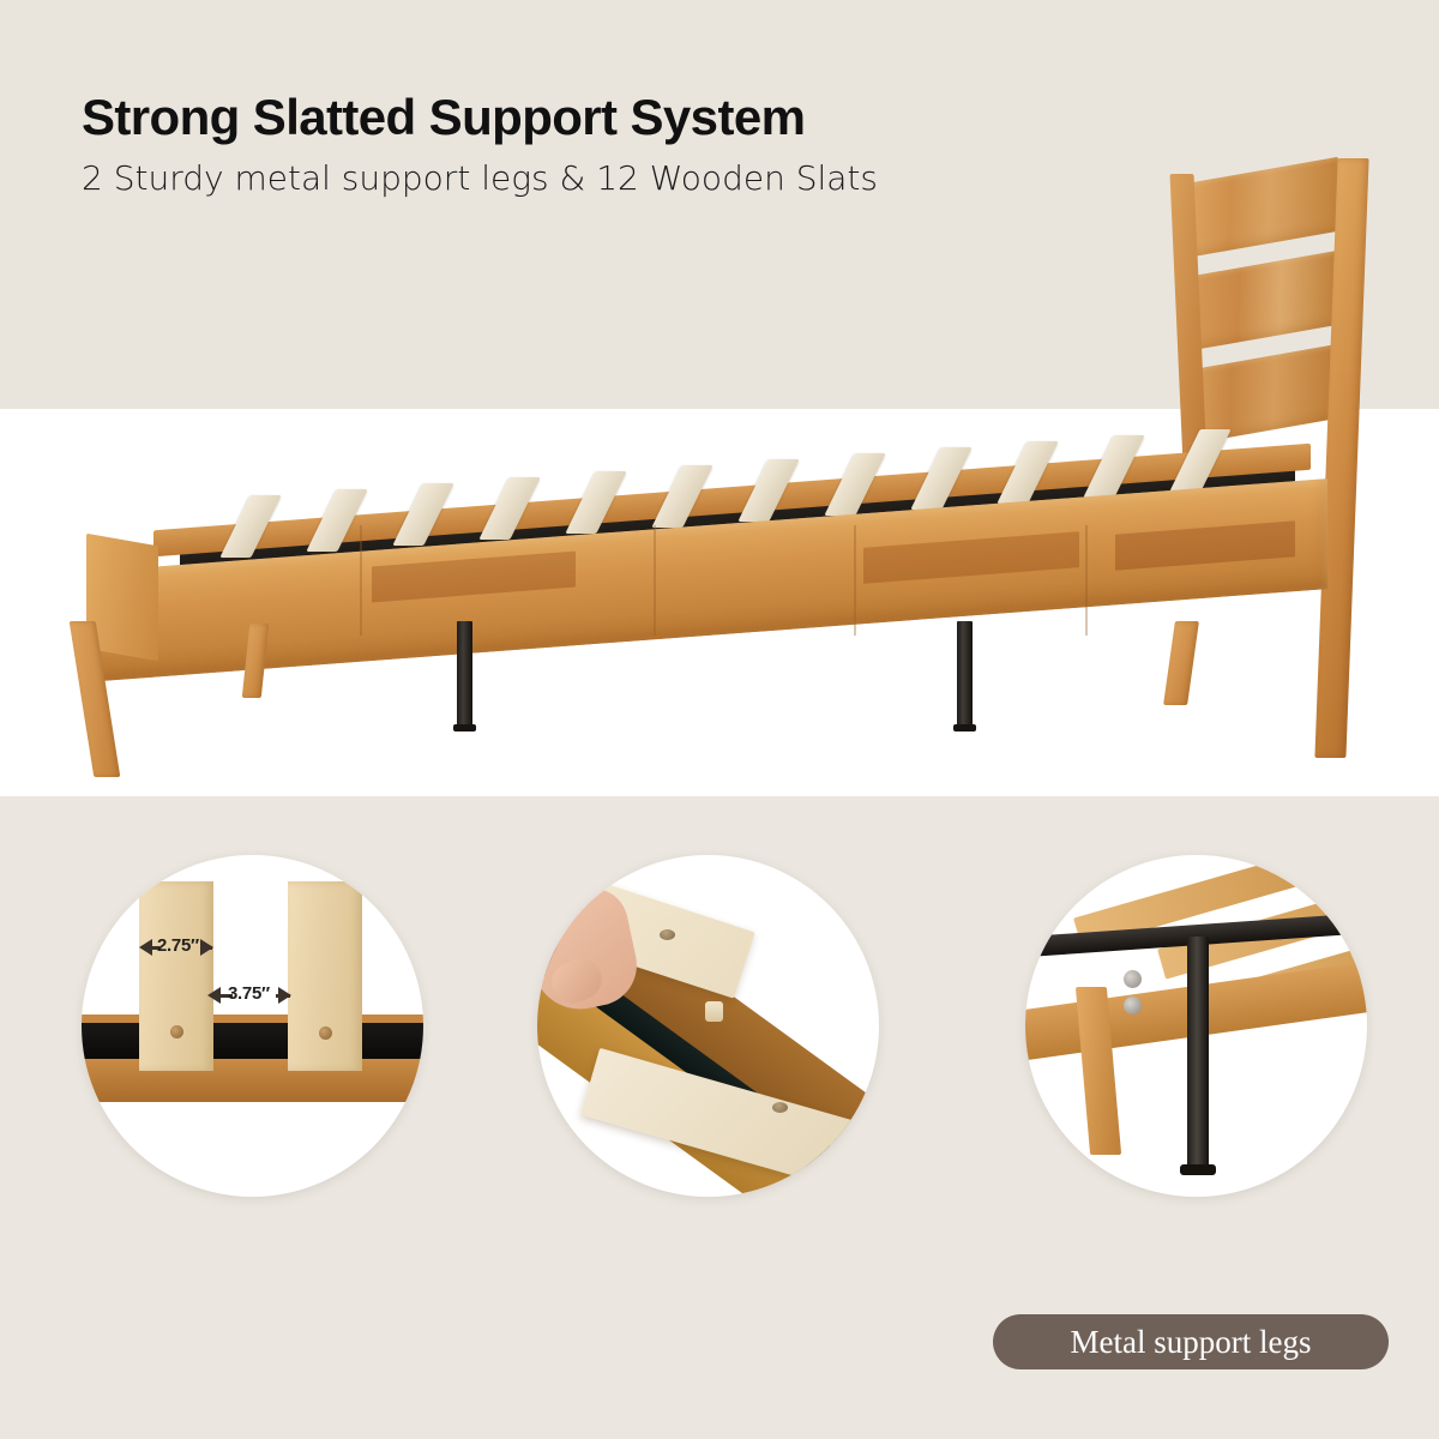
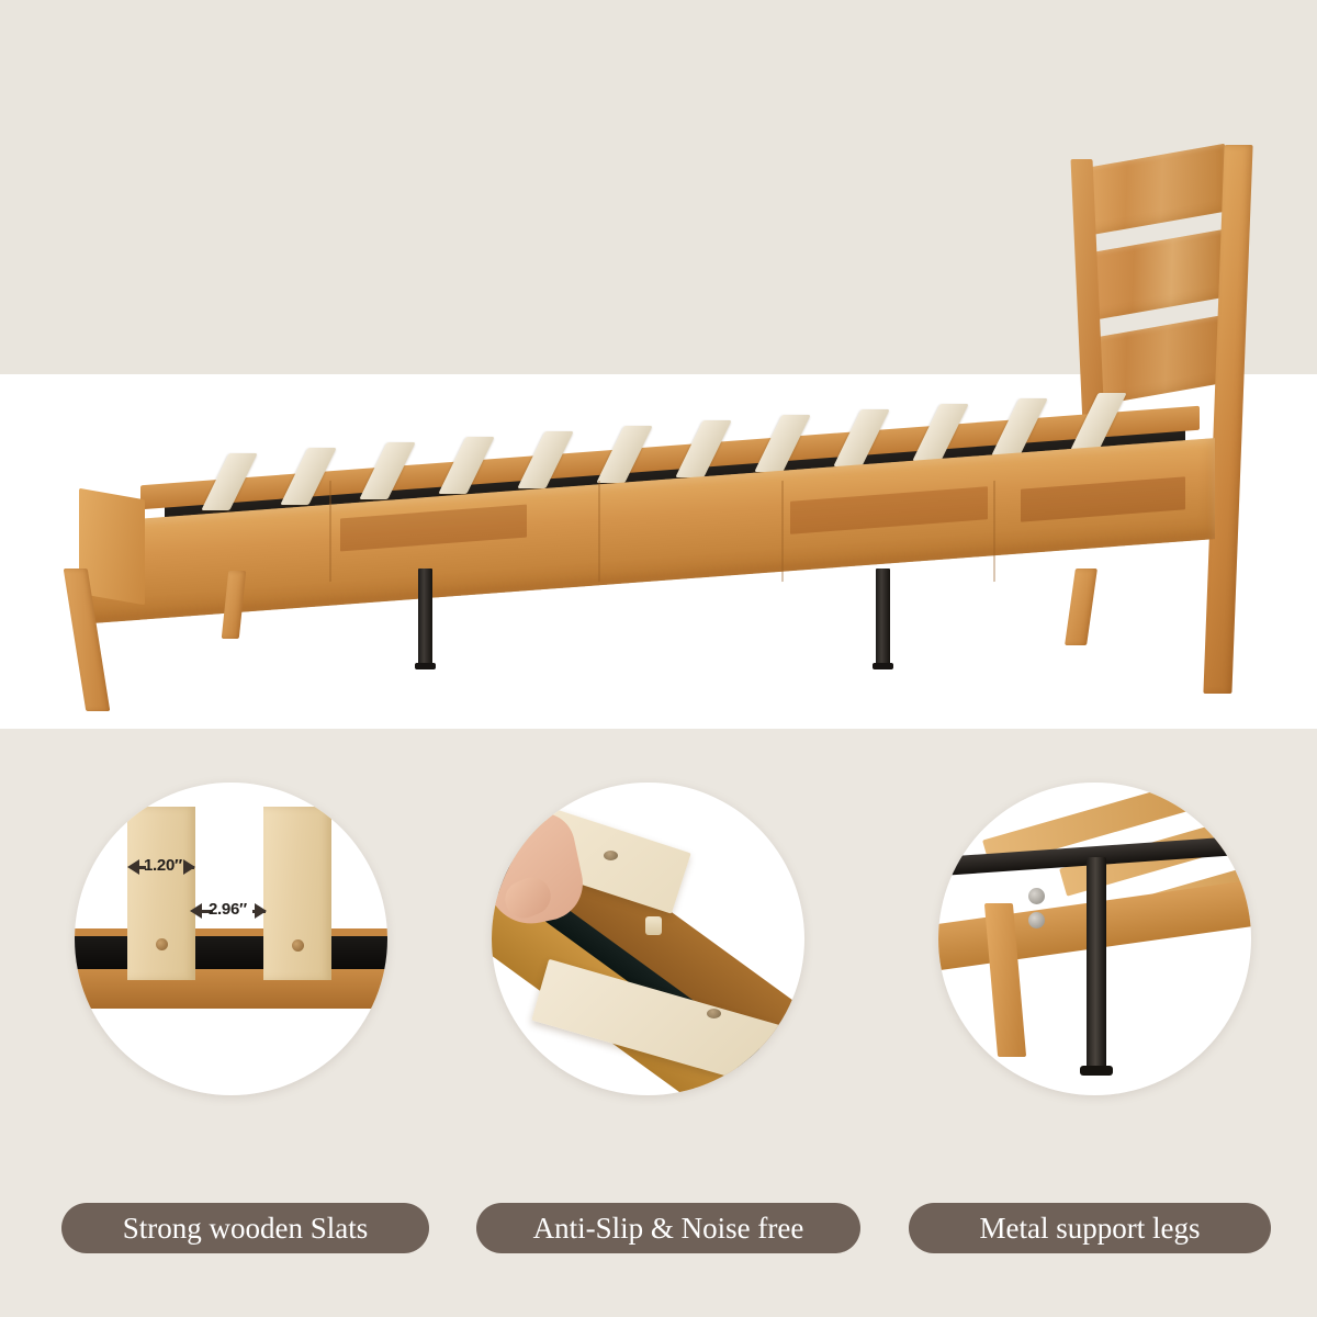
- Strong Slatted Support System
- 2 Sturdy metal support legs & 12 Wooden Slats
- 2.75″
+ 1.20″
- 3.75″
+ 2.96″
+ Strong wooden Slats
+ Anti-Slip & Noise free
  Metal support legs
